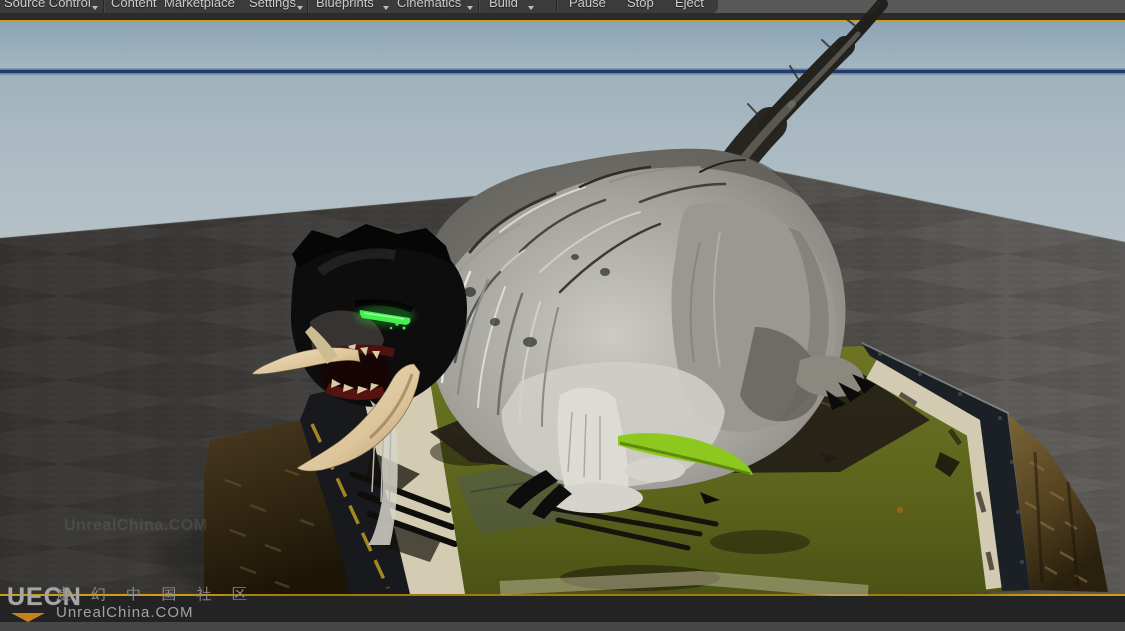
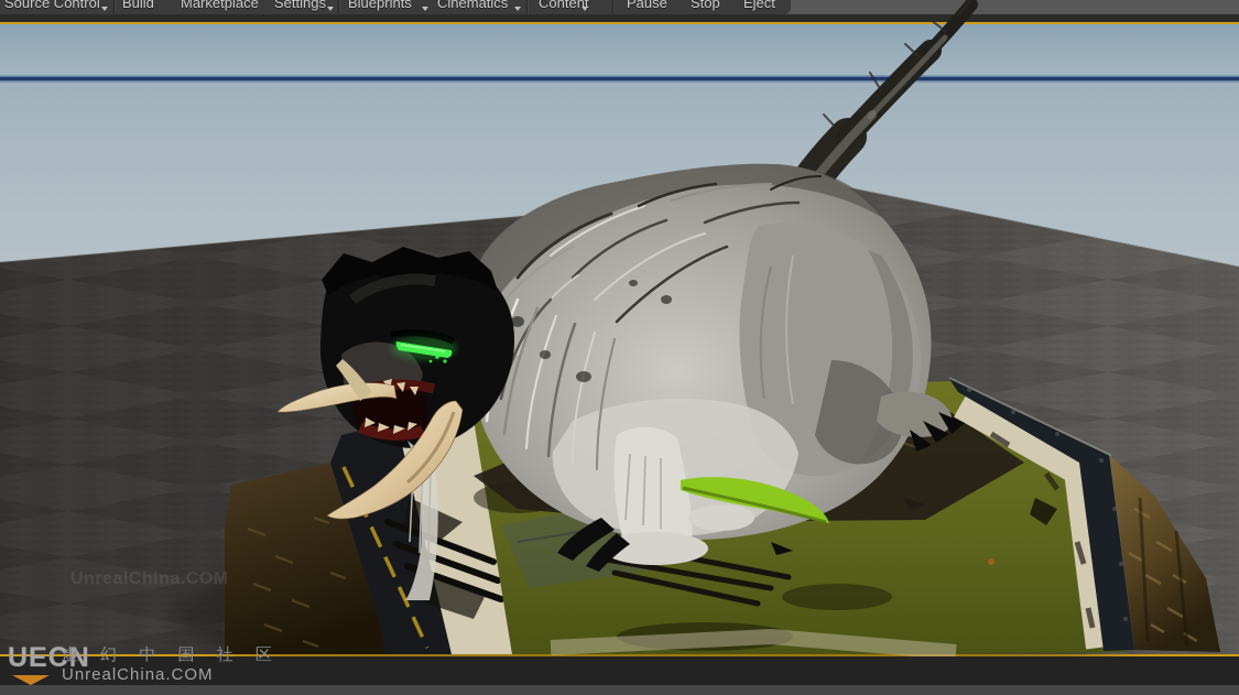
  Source Control
- Content
+ Build
  Marketplace
  Settings
  Blueprints
  Cinematics
- Build
+ Content
  Pause
  Stop
  Eject
  UnrealChina.COM
  UECN
  虚 幻 中 国 社 区
  UnrealChina.COM
